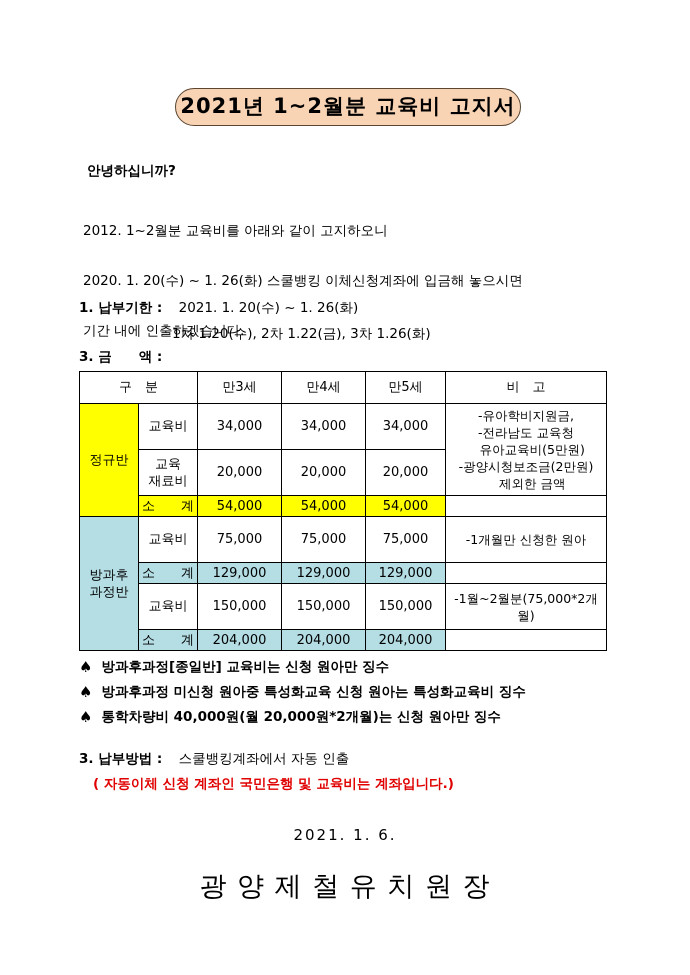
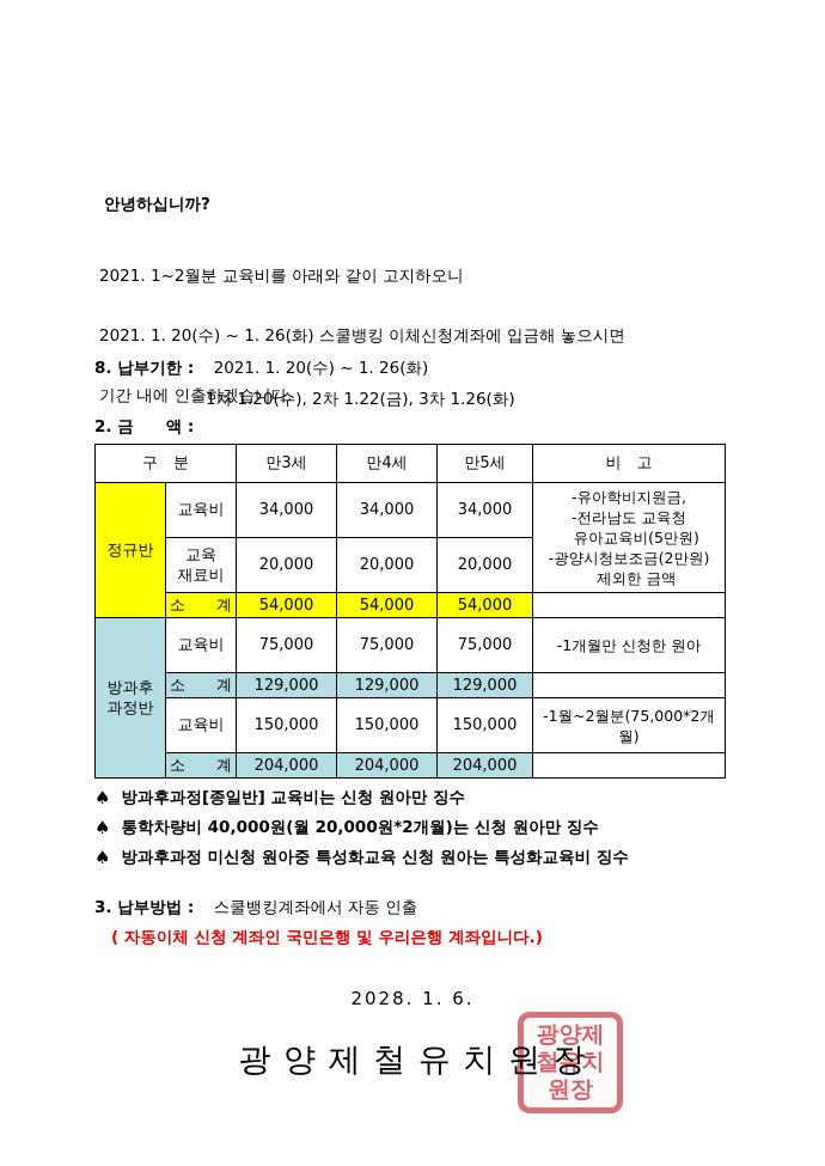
- 2021년 1~2월분 교육비 고지서
  안녕하십니까?
- 2012. 1~2월분 교육비를 아래와 같이 고지하오니
+ 2021. 1~2월분 교육비를 아래와 같이 고지하오니
- 2020. 1. 20(수) ~ 1. 26(화) 스쿨뱅킹 이체신청계좌에 입금해 놓으시면
+ 2021. 1. 20(수) ~ 1. 26(화) 스쿨뱅킹 이체신청계좌에 입금해 놓으시면
  기간 내에 인출하겠습니다.
- 1. 납부기한 : 2021. 1. 20(수) ~ 1. 26(화)
+ 8. 납부기한 : 2021. 1. 20(수) ~ 1. 26(화)
  1차 1.20(수), 2차 1.22(금), 3차 1.26(화)
- 3. 금 액 :
+ 2. 금 액 :
  구 분	만3세	만4세	만5세	비 고
  정규반	교육비	34,000	34,000	34,000	-유아학비지원금, -전라남도 교육청 유아교육비(5만원) -광양시청보조금(2만원) 제외한 금액
  교육 재료비	20,000	20,000	20,000
  소 계	54,000	54,000	54,000
  방과후 과정반	교육비	75,000	75,000	75,000	-1개월만 신청한 원아
  소 계	129,000	129,000	129,000
  교육비	150,000	150,000	150,000	-1월~2월분(75,000*2개월)
  소 계	204,000	204,000	204,000
  ♠
  방과후과정[종일반] 교육비는 신청 원아만 징수
  ♠
- 방과후과정 미신청 원아중 특성화교육 신청 원아는 특성화교육비 징수
+ 통학차량비 40,000원(월 20,000원*2개월)는 신청 원아만 징수
  ♠
- 통학차량비 40,000원(월 20,000원*2개월)는 신청 원아만 징수
+ 방과후과정 미신청 원아중 특성화교육 신청 원아는 특성화교육비 징수
  3. 납부방법 : 스쿨뱅킹계좌에서 자동 인출
- ( 자동이체 신청 계좌인 국민은행 및 교육비는 계좌입니다.)
+ ( 자동이체 신청 계좌인 국민은행 및 우리은행 계좌입니다.)
- 2021. 1. 6.
+ 2028. 1. 6.
  광 양 제 철 유 치 원 장
+ 광양제
+ 철유치
+ 원장
